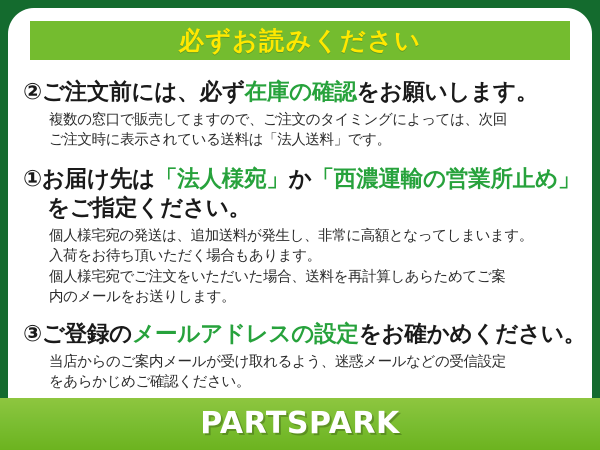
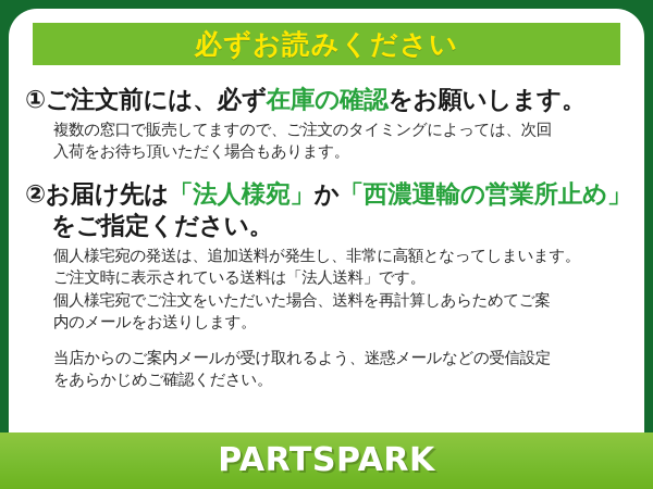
  必ずお読みください
- ②ご注文前には、必ず在庫の確認をお願いします。
+ ①ご注文前には、必ず在庫の確認をお願いします。
  複数の窓口で販売してますので、ご注文のタイミングによっては、次回
- ご注文時に表示されている送料は「法人送料」です。
+ 入荷をお待ち頂いただく場合もあります。
- ①お届け先は「法人様宛」か「西濃運輸の営業所止め」
+ ②お届け先は「法人様宛」か「西濃運輸の営業所止め」
  をご指定ください。
  個人様宅宛の発送は、追加送料が発生し、非常に高額となってしまいます。
- 入荷をお待ち頂いただく場合もあります。
+ ご注文時に表示されている送料は「法人送料」です。
  個人様宅宛でご注文をいただいた場合、送料を再計算しあらためてご案
  内のメールをお送りします。
- ③ご登録のメールアドレスの設定をお確かめください。
  当店からのご案内メールが受け取れるよう、迷惑メールなどの受信設定
  をあらかじめご確認ください。
  PARTSPARK
